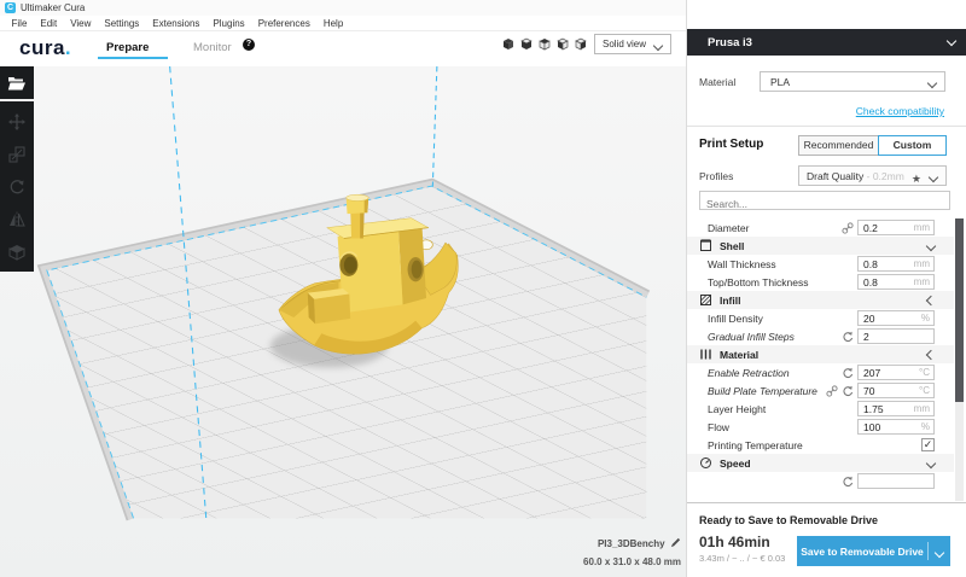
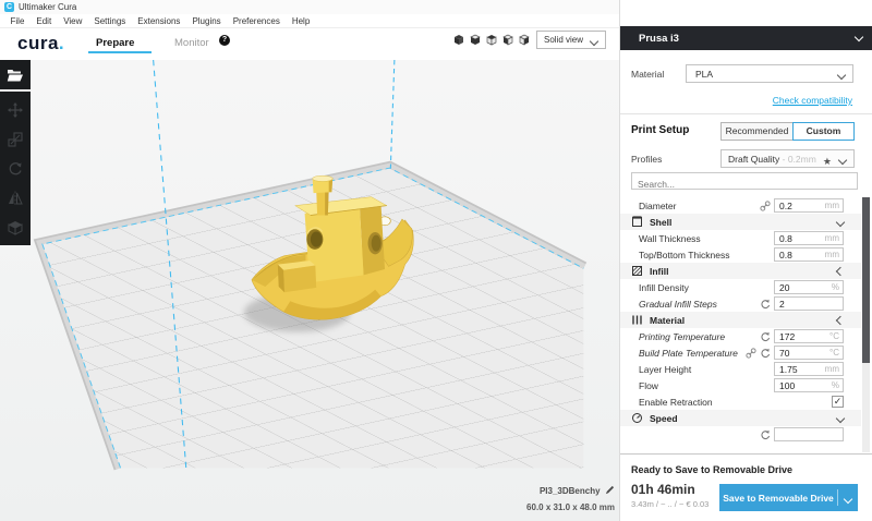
  Ultimaker Cura
  File
  Edit
  View
  Settings
  Extensions
  Plugins
  Preferences
  Help
  cura.
  Prepare
  Monitor
  Solid view
  PI3_3DBenchy
  60.0 x 31.0 x 48.0 mm
  Prusa i3
  Material
  PLA
  Check compatibility
  Print Setup
  Recommended
  Custom
  Profiles
  Draft Quality - 0.2mm
  ★
  Search...
  Diameter
  0.2
  mm
  Shell
  Wall Thickness
  0.8
  mm
  Top/Bottom Thickness
  0.8
  mm
  Infill
  Infill Density
  20
  %
  Gradual Infill Steps
  2
  Material
- Enable Retraction
+ Printing Temperature
- 207
+ 172
  °C
  Build Plate Temperature
  70
  °C
  Layer Height
  1.75
  mm
  Flow
  100
  %
- Printing Temperature
+ Enable Retraction
  ✓
  Speed
  Ready to Save to Removable Drive
  01h 46min
  3.43m / ~ .. / ~ € 0.03
  Save to Removable Drive
